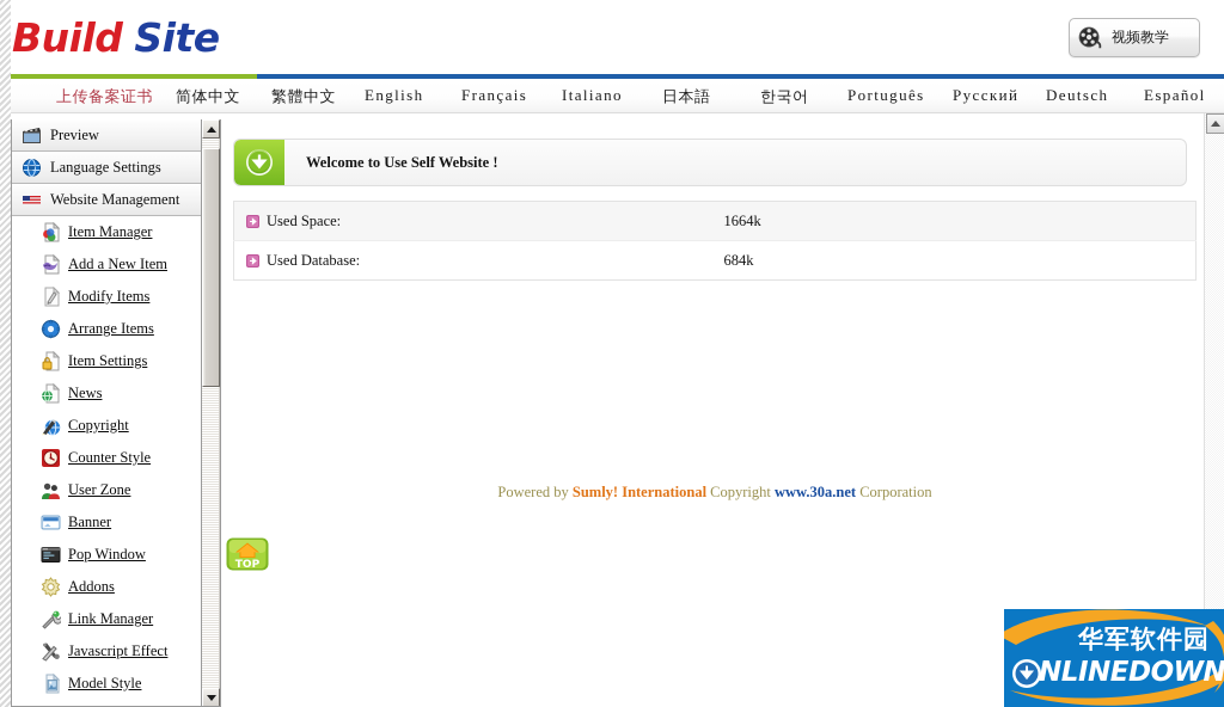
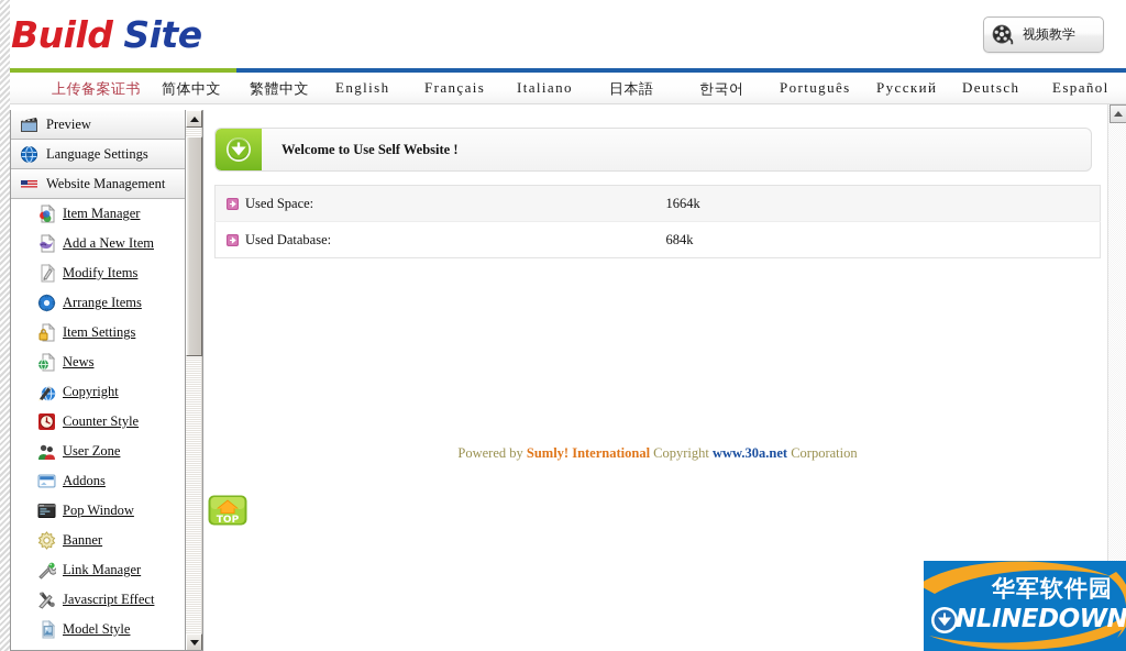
  Build Site
  视频教学
  上传备案证书
  简体中文
  繁體中文
  English
  Français
  Italiano
  日本語
  한국어
  Português
  Русский
  Deutsch
  Español
  Preview
  Language Settings
  Website Management
  Item Manager
  Add a New Item
  Modify Items
  Arrange Items
  Item Settings
  News
  Copyright
  Counter Style
  User Zone
- Banner
+ Addons
  Pop Window
- Addons
+ Banner
  Link Manager
  Javascript Effect
  Model Style
  Welcome to Use Self Website !
  Used Space:	1664k
  Used Database:	684k
  Powered by Sumly! International Copyright www.30a.net Corporation
  TOP
  华军软件园
  NLINEDOWN
